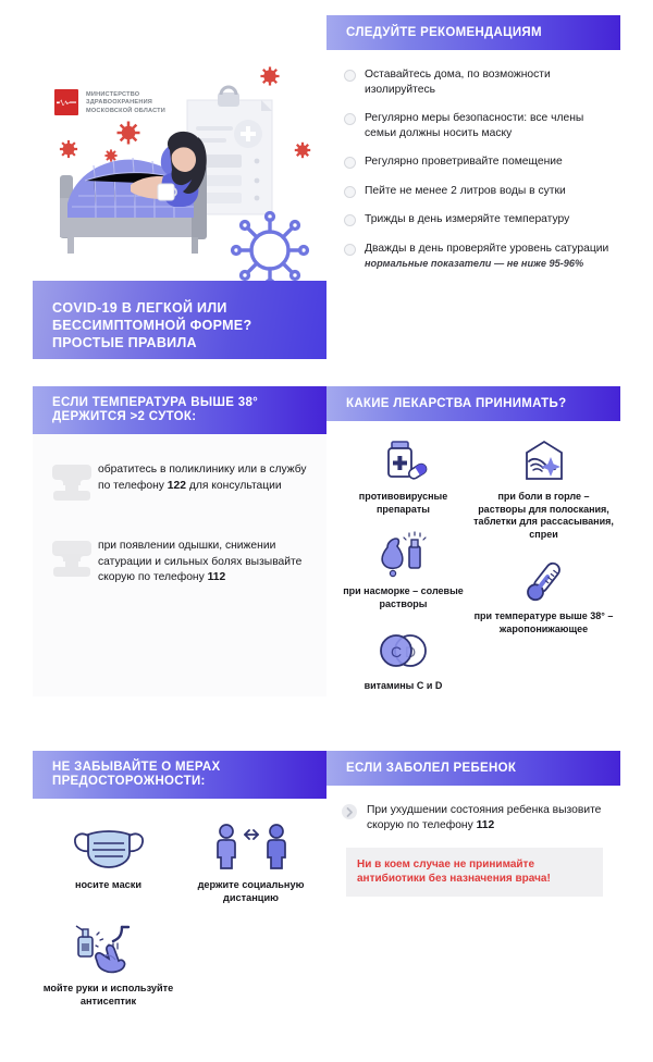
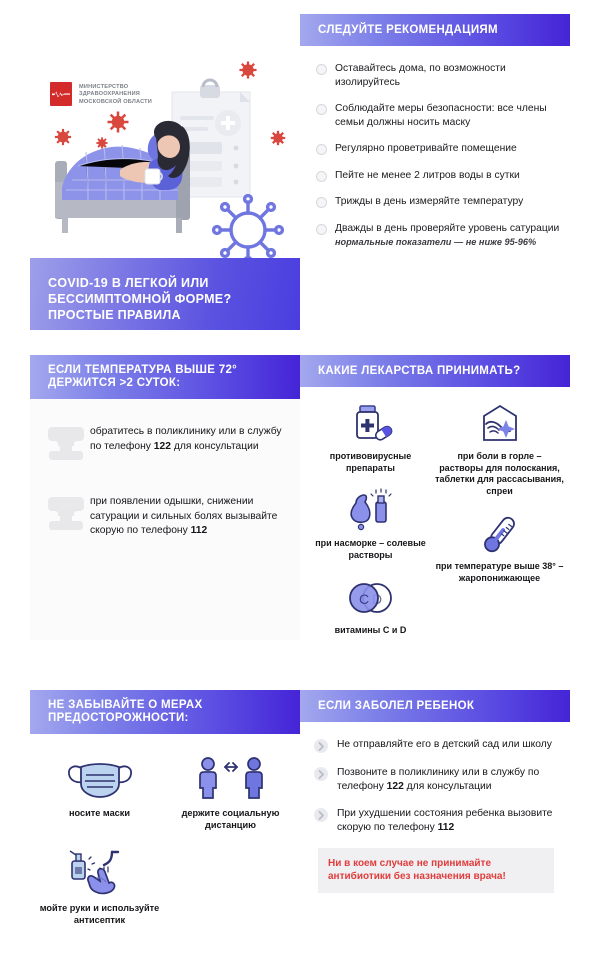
  COVID-19 В ЛЕГКОЙ ИЛИ БЕССИМПТОМНОЙ ФОРМЕ? ПРОСТЫЕ ПРАВИЛА
  СЛЕДУЙТЕ РЕКОМЕНДАЦИЯМ
  Оставайтесь дома, по возможности изолируйтесь
- Регулярно меры безопасности: все члены семьи должны носить маску
+ Соблюдайте меры безопасности: все члены семьи должны носить маску
  Регулярно проветривайте помещение
  Пейте не менее 2 литров воды в сутки
  Трижды в день измеряйте температуру
  Дважды в день проверяйте уровень сатурации
  нормальные показатели — не ниже 95-96%
- ЕСЛИ ТЕМПЕРАТУРА ВЫШЕ 38°
+ ЕСЛИ ТЕМПЕРАТУРА ВЫШЕ 72°
  ДЕРЖИТСЯ >2 СУТОК:
  обратитесь в поликлинику или в службу по телефону 122 для консультации
  при появлении одышки, снижении сатурации и сильных болях вызывайте скорую по телефону 112
  КАКИЕ ЛЕКАРСТВА ПРИНИМАТЬ?
  противовирусные препараты
  при насморке – солевые растворы
  C
  витамины C и D
  при боли в горле – растворы для полоскания, таблетки для рассасывания, спреи
  при температуре выше 38° – жаропонижающее
  НЕ ЗАБЫВАЙТЕ О МЕРАХ
  ПРЕДОСТОРОЖНОСТИ:
  носите маски
  держите социальную дистанцию
  мойте руки и используйте антисептик
  ЕСЛИ ЗАБОЛЕЛ РЕБЕНОК
+ Не отправляйте его в детский сад или школу
+ Позвоните в поликлинику или в службу по телефону 122 для консультации
  При ухудшении состояния ребенка вызовите скорую по телефону 112
  Ни в коем случае не принимайте
  антибиотики без назначения врача!
